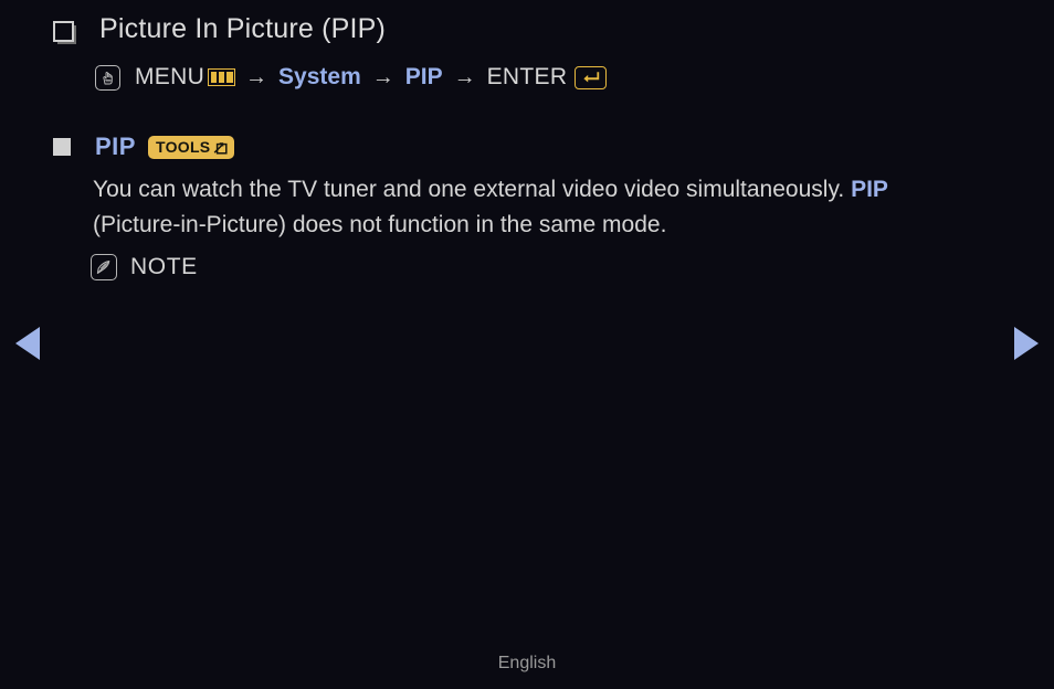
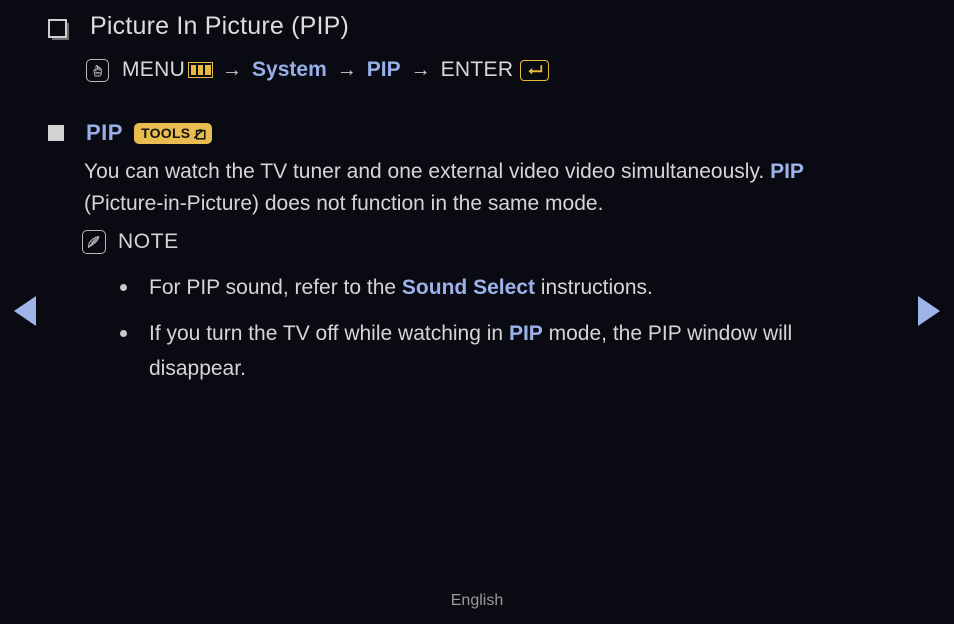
  Picture In Picture (PIP)
  MENU
  →
  System
  →
  PIP
  →
  ENTER
  PIP
  TOOLS
  You can watch the TV tuner and one external video video simultaneously. PIP (Picture-in-Picture) does not function in the same mode.
  NOTE
+ For PIP sound, refer to the Sound Select instructions.
+ If you turn the TV off while watching in PIP mode, the PIP window will disappear.
  English
